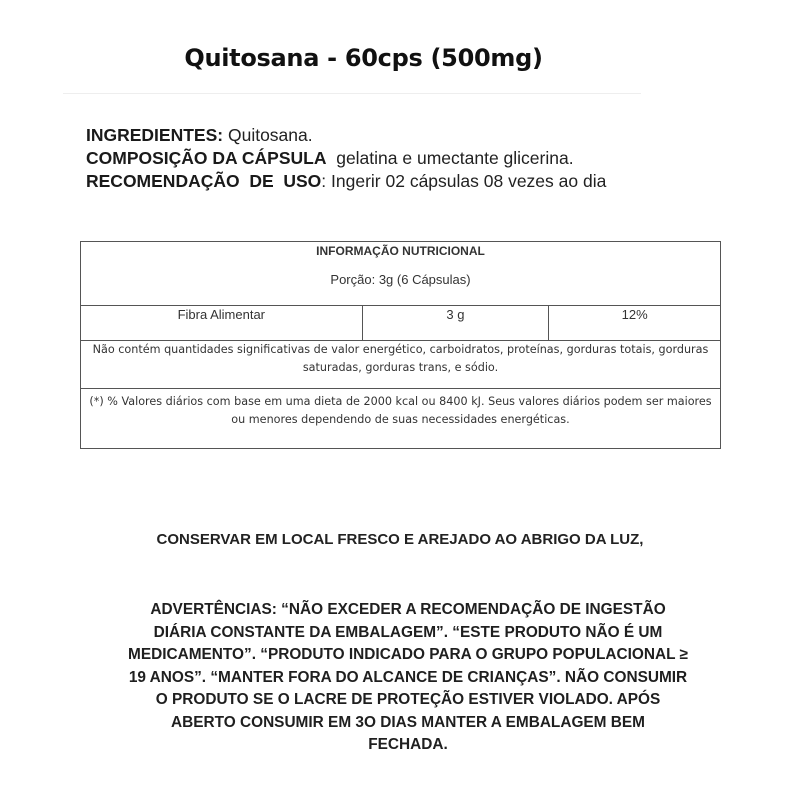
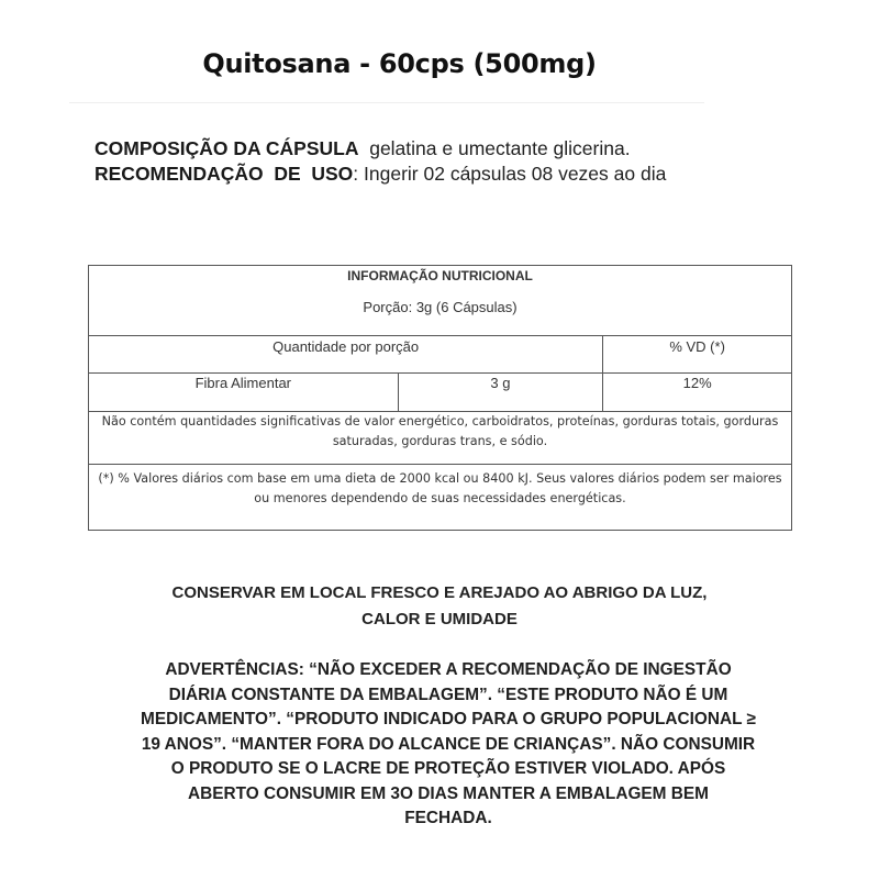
  Quitosana - 60cps (500mg)
- INGREDIENTES: Quitosana.
  COMPOSIÇÃO DA CÁPSULA gelatina e umectante glicerina.
  RECOMENDAÇÃO DE USO: Ingerir 02 cápsulas 08 vezes ao dia
  INFORMAÇÃO NUTRICIONAL Porção: 3g (6 Cápsulas)
+ Quantidade por porção	% VD (*)
  Fibra Alimentar	3 g	12%
  Não contém quantidades significativas de valor energético, carboidratos, proteínas, gorduras totais, gorduras saturadas, gorduras trans, e sódio.
  (*) % Valores diários com base em uma dieta de 2000 kcal ou 8400 kJ. Seus valores diários podem ser maiores ou menores dependendo de suas necessidades energéticas.
  CONSERVAR EM LOCAL FRESCO E AREJADO AO ABRIGO DA LUZ,
+ CALOR E UMIDADE
  ADVERTÊNCIAS: “NÃO EXCEDER A RECOMENDAÇÃO DE INGESTÃO
  DIÁRIA CONSTANTE DA EMBALAGEM”. “ESTE PRODUTO NÃO É UM
  MEDICAMENTO”. “PRODUTO INDICADO PARA O GRUPO POPULACIONAL ≥
  19 ANOS”. “MANTER FORA DO ALCANCE DE CRIANÇAS”. NÃO CONSUMIR
  O PRODUTO SE O LACRE DE PROTEÇÃO ESTIVER VIOLADO. APÓS
  ABERTO CONSUMIR EM 3O DIAS MANTER A EMBALAGEM BEM
  FECHADA.
